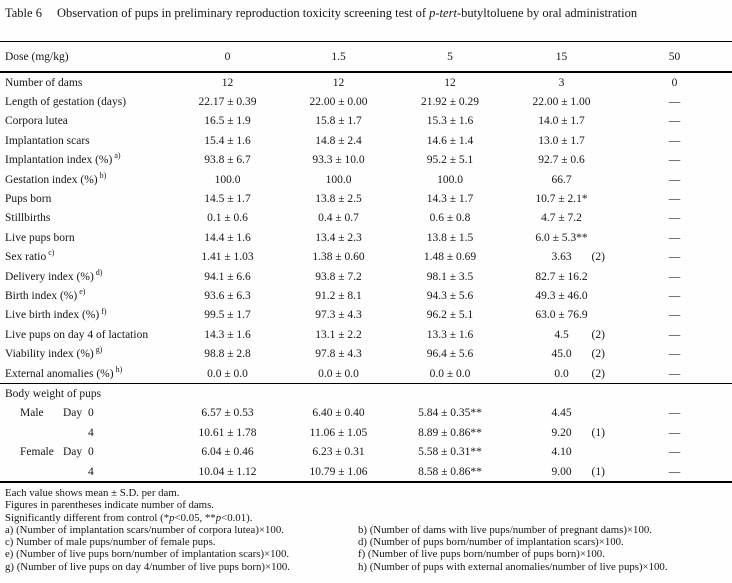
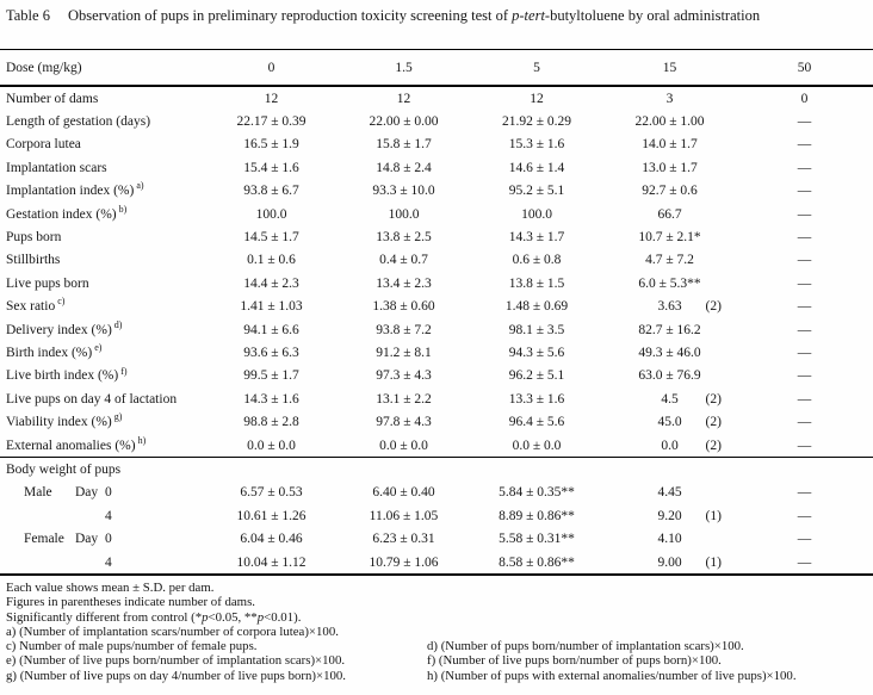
  Table 6
  Observation of pups in preliminary reproduction toxicity screening test of p-tert-butyltoluene by oral administration
  Dose (mg/kg)
  0
  1.5
  5
  15
  50
  Number of dams
  12
  12
  12
  3
  0
  Length of gestation (days)
  22.17 ± 0.39
  22.00 ± 0.00
  21.92 ± 0.29
  22.00 ± 1.00
  —
  Corpora lutea
  16.5 ± 1.9
  15.8 ± 1.7
  15.3 ± 1.6
  14.0 ± 1.7
  —
  Implantation scars
  15.4 ± 1.6
  14.8 ± 2.4
  14.6 ± 1.4
  13.0 ± 1.7
  —
  Implantation index (%) a)
  93.8 ± 6.7
  93.3 ± 10.0
  95.2 ± 5.1
  92.7 ± 0.6
  —
  Gestation index (%) b)
  100.0
  100.0
  100.0
  66.7
  —
  Pups born
  14.5 ± 1.7
  13.8 ± 2.5
  14.3 ± 1.7
  10.7 ± 2.1*
  —
  Stillbirths
  0.1 ± 0.6
  0.4 ± 0.7
  0.6 ± 0.8
  4.7 ± 7.2
  —
  Live pups born
- 14.4 ± 1.6
+ 14.4 ± 2.3
  13.4 ± 2.3
  13.8 ± 1.5
  6.0 ± 5.3**
  —
  Sex ratio c)
  1.41 ± 1.03
  1.38 ± 0.60
  1.48 ± 0.69
  3.63
  (2)
  —
  Delivery index (%) d)
  94.1 ± 6.6
  93.8 ± 7.2
  98.1 ± 3.5
  82.7 ± 16.2
  —
  Birth index (%) e)
  93.6 ± 6.3
  91.2 ± 8.1
  94.3 ± 5.6
  49.3 ± 46.0
  —
  Live birth index (%) f)
  99.5 ± 1.7
  97.3 ± 4.3
  96.2 ± 5.1
  63.0 ± 76.9
  —
  Live pups on day 4 of lactation
  14.3 ± 1.6
  13.1 ± 2.2
  13.3 ± 1.6
  4.5
  (2)
  —
  Viability index (%) g)
  98.8 ± 2.8
  97.8 ± 4.3
  96.4 ± 5.6
  45.0
  (2)
  —
  External anomalies (%) h)
  0.0 ± 0.0
  0.0 ± 0.0
  0.0 ± 0.0
  0.0
  (2)
  —
  Body weight of pups
  Male Day 0
  6.57 ± 0.53
  6.40 ± 0.40
  5.84 ± 0.35**
  4.45
  —
  4
- 10.61 ± 1.78
+ 10.61 ± 1.26
  11.06 ± 1.05
  8.89 ± 0.86**
  9.20
  (1)
  —
  Female Day 0
  6.04 ± 0.46
  6.23 ± 0.31
  5.58 ± 0.31**
  4.10
  —
  4
  10.04 ± 1.12
  10.79 ± 1.06
  8.58 ± 0.86**
  9.00
  (1)
  —
  Each value shows mean ± S.D. per dam.
  Figures in parentheses indicate number of dams.
  Significantly different from control (*p<0.05, **p<0.01).
  a) (Number of implantation scars/number of corpora lutea)×100.
- b) (Number of dams with live pups/number of pregnant dams)×100.
  c) Number of male pups/number of female pups.
  d) (Number of pups born/number of implantation scars)×100.
  e) (Number of live pups born/number of implantation scars)×100.
  f) (Number of live pups born/number of pups born)×100.
  g) (Number of live pups on day 4/number of live pups born)×100.
  h) (Number of pups with external anomalies/number of live pups)×100.
